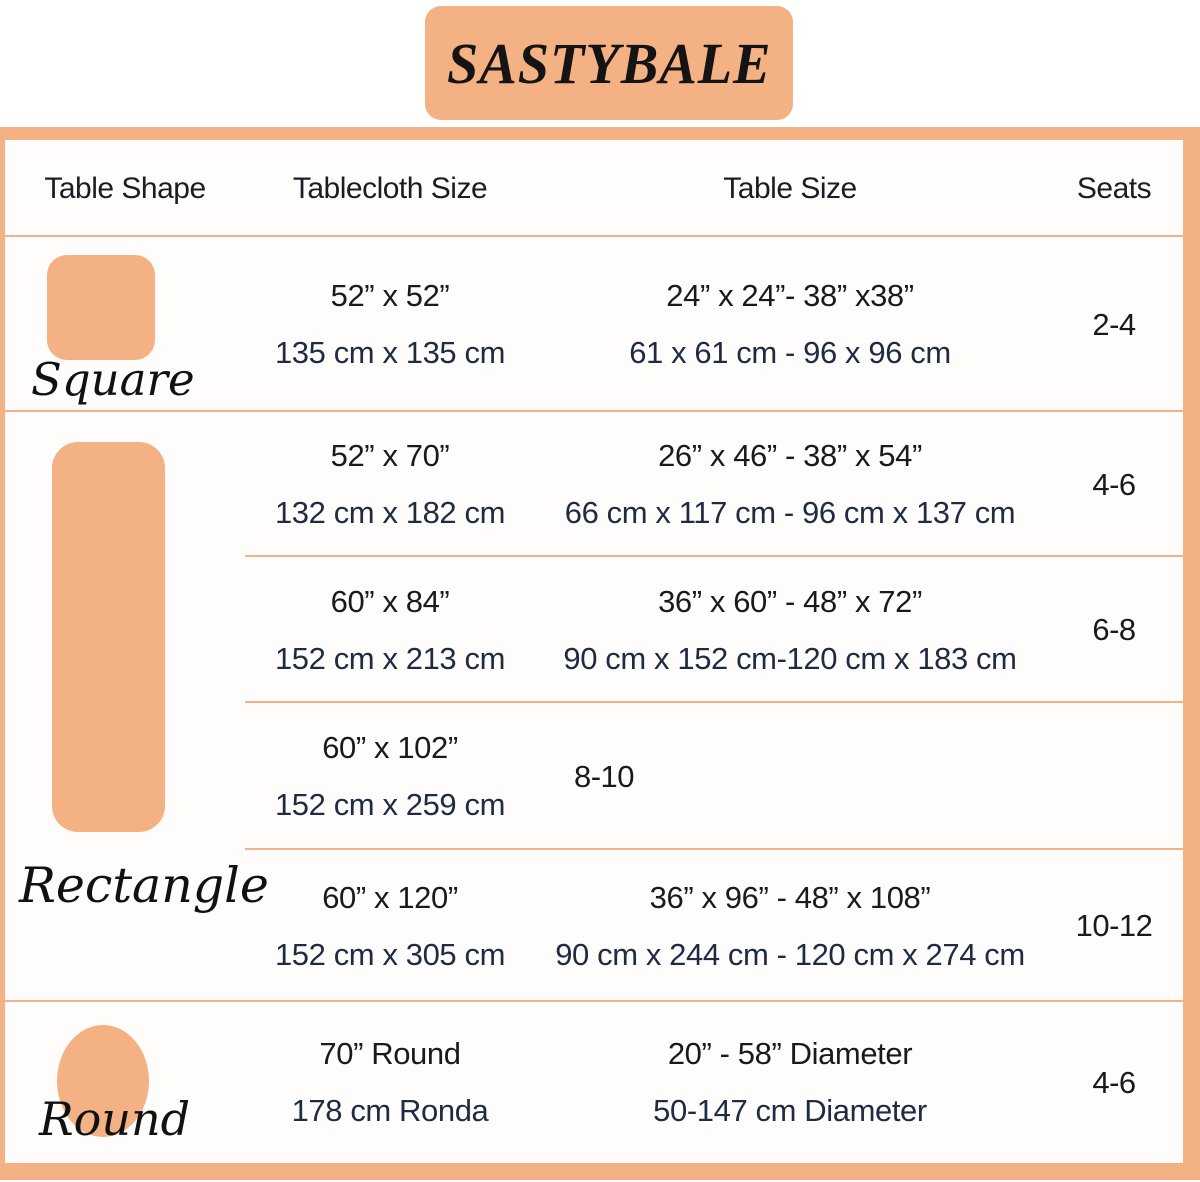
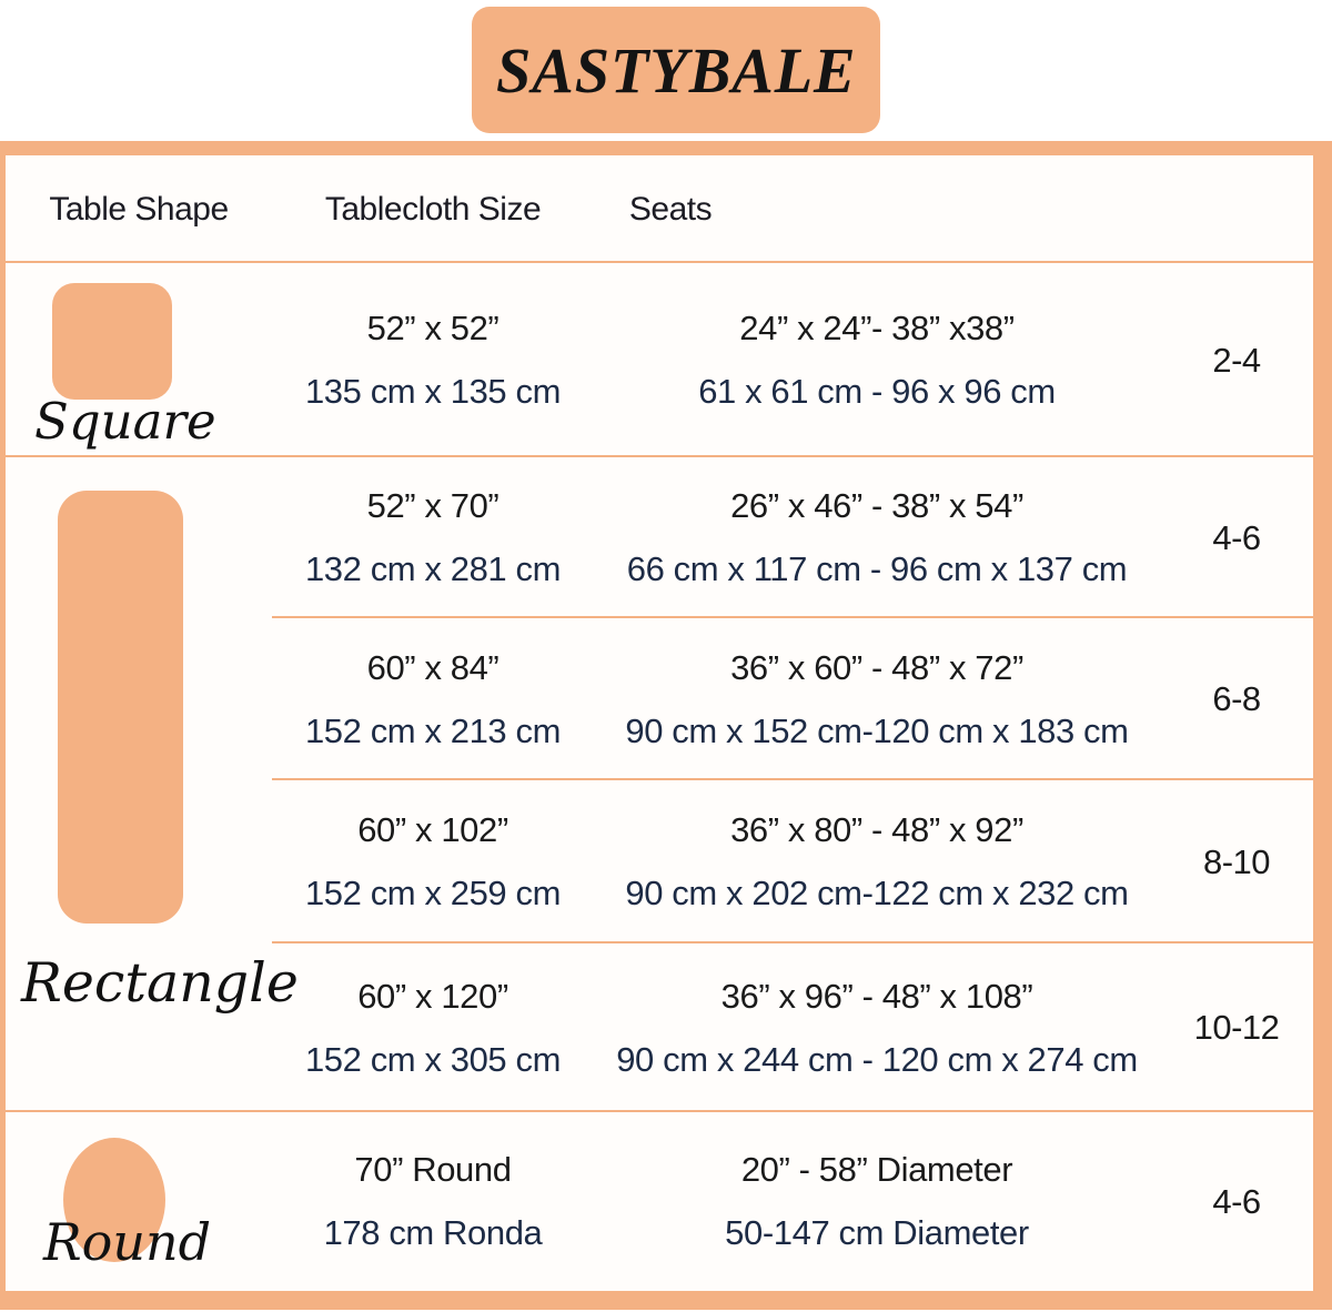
  SASTYBALE
  Table Shape
  Tablecloth Size
- Table Size
  Seats
  Square
  52” x 52”
  135 cm x 135 cm
  24” x 24”- 38” x38”
  61 x 61 cm - 96 x 96 cm
  2-4
  Rectangle
  52” x 70”
- 132 cm x 182 cm
+ 132 cm x 281 cm
  26” x 46” - 38” x 54”
  66 cm x 117 cm - 96 cm x 137 cm
  4-6
  60” x 84”
  152 cm x 213 cm
  36” x 60” - 48” x 72”
  90 cm x 152 cm-120 cm x 183 cm
  6-8
  60” x 102”
  152 cm x 259 cm
+ 36” x 80” - 48” x 92”
+ 90 cm x 202 cm-122 cm x 232 cm
  8-10
  60” x 120”
  152 cm x 305 cm
  36” x 96” - 48” x 108”
  90 cm x 244 cm - 120 cm x 274 cm
  10-12
  Round
  70” Round
  178 cm Ronda
  20” - 58” Diameter
  50-147 cm Diameter
  4-6
